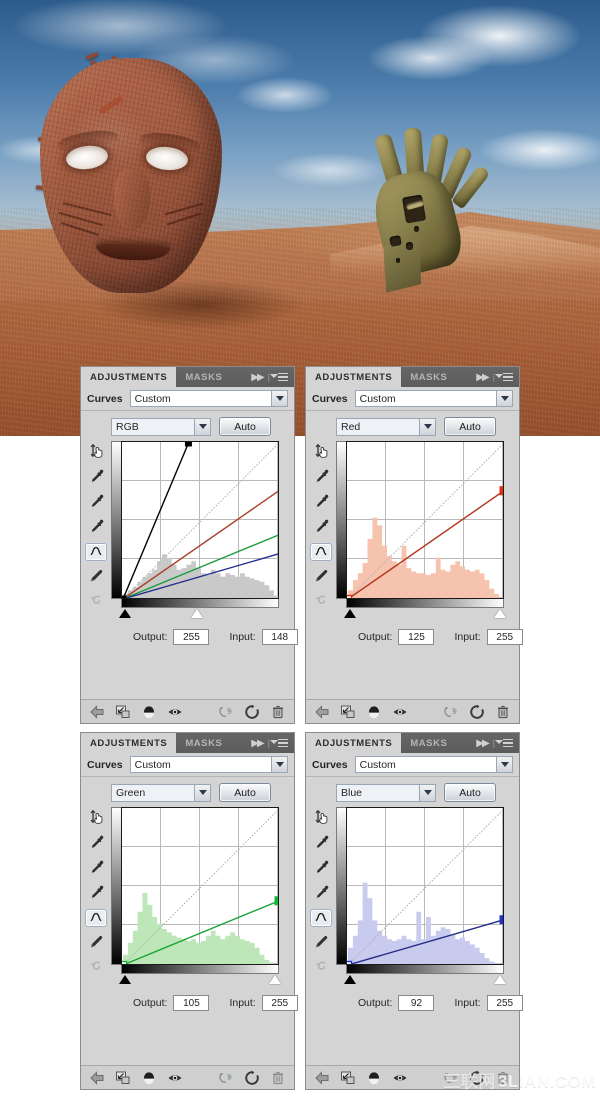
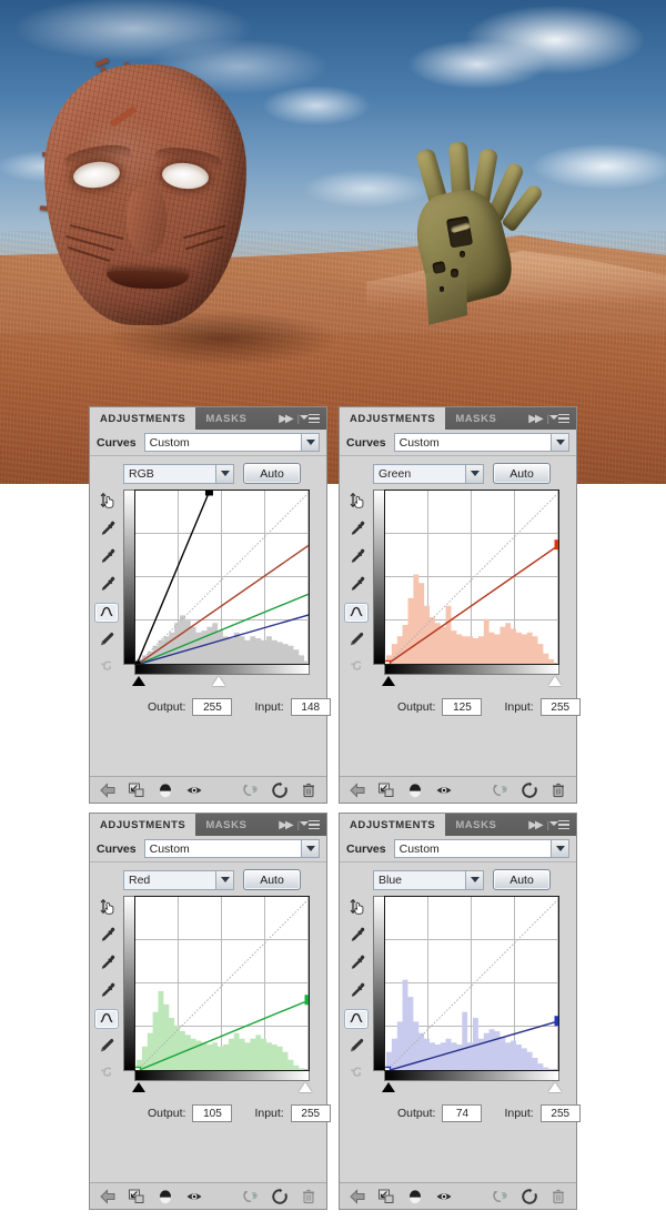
  ADJUSTMENTS
  MASKS
  ▶▶
  |
  Curves
  Custom
  RGB
  Auto
  Output:
  255
  Input:
  148
  ADJUSTMENTS
  MASKS
  ▶▶
  |
  Curves
  Custom
- Red
+ Green
  Auto
  Output:
  125
  Input:
  255
  ADJUSTMENTS
  MASKS
  ▶▶
  |
  Curves
  Custom
- Green
+ Red
  Auto
  Output:
  105
  Input:
  255
  ADJUSTMENTS
  MASKS
  ▶▶
  |
  Curves
  Custom
  Blue
  Auto
  Output:
- 92
+ 74
  Input:
  255
- 三联网3LIAN.COM
